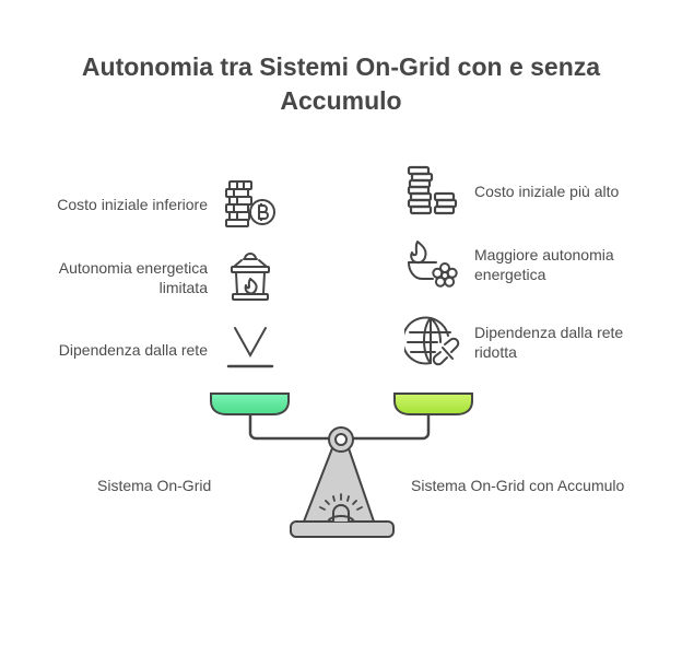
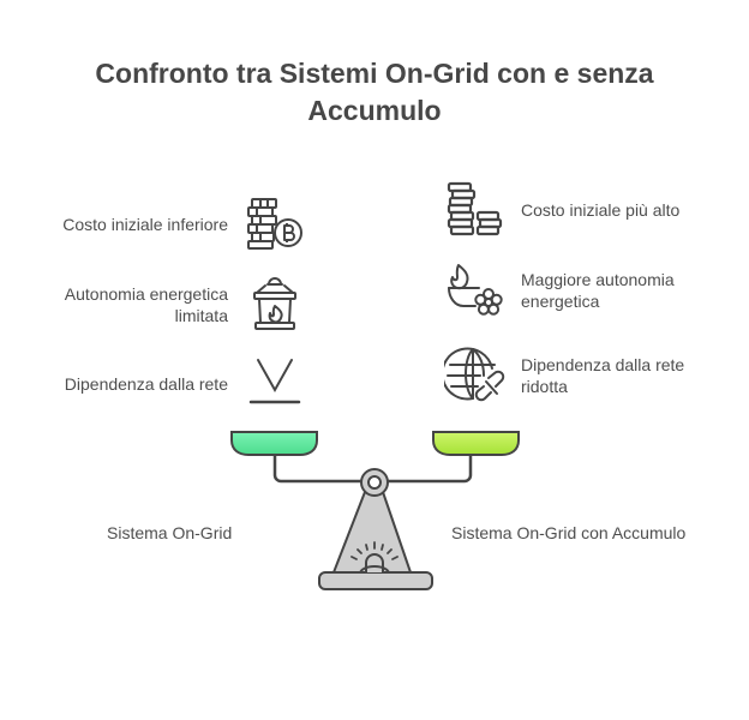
- Autonomia tra Sistemi On-Grid con e senza Accumulo
+ Confronto tra Sistemi On-Grid con e senza Accumulo
  Costo iniziale inferiore
  Autonomia energetica limitata
  Dipendenza dalla rete
  Costo iniziale più alto
  Maggiore autonomia energetica
  Dipendenza dalla rete ridotta
  Sistema On-Grid
  Sistema On-Grid con Accumulo
